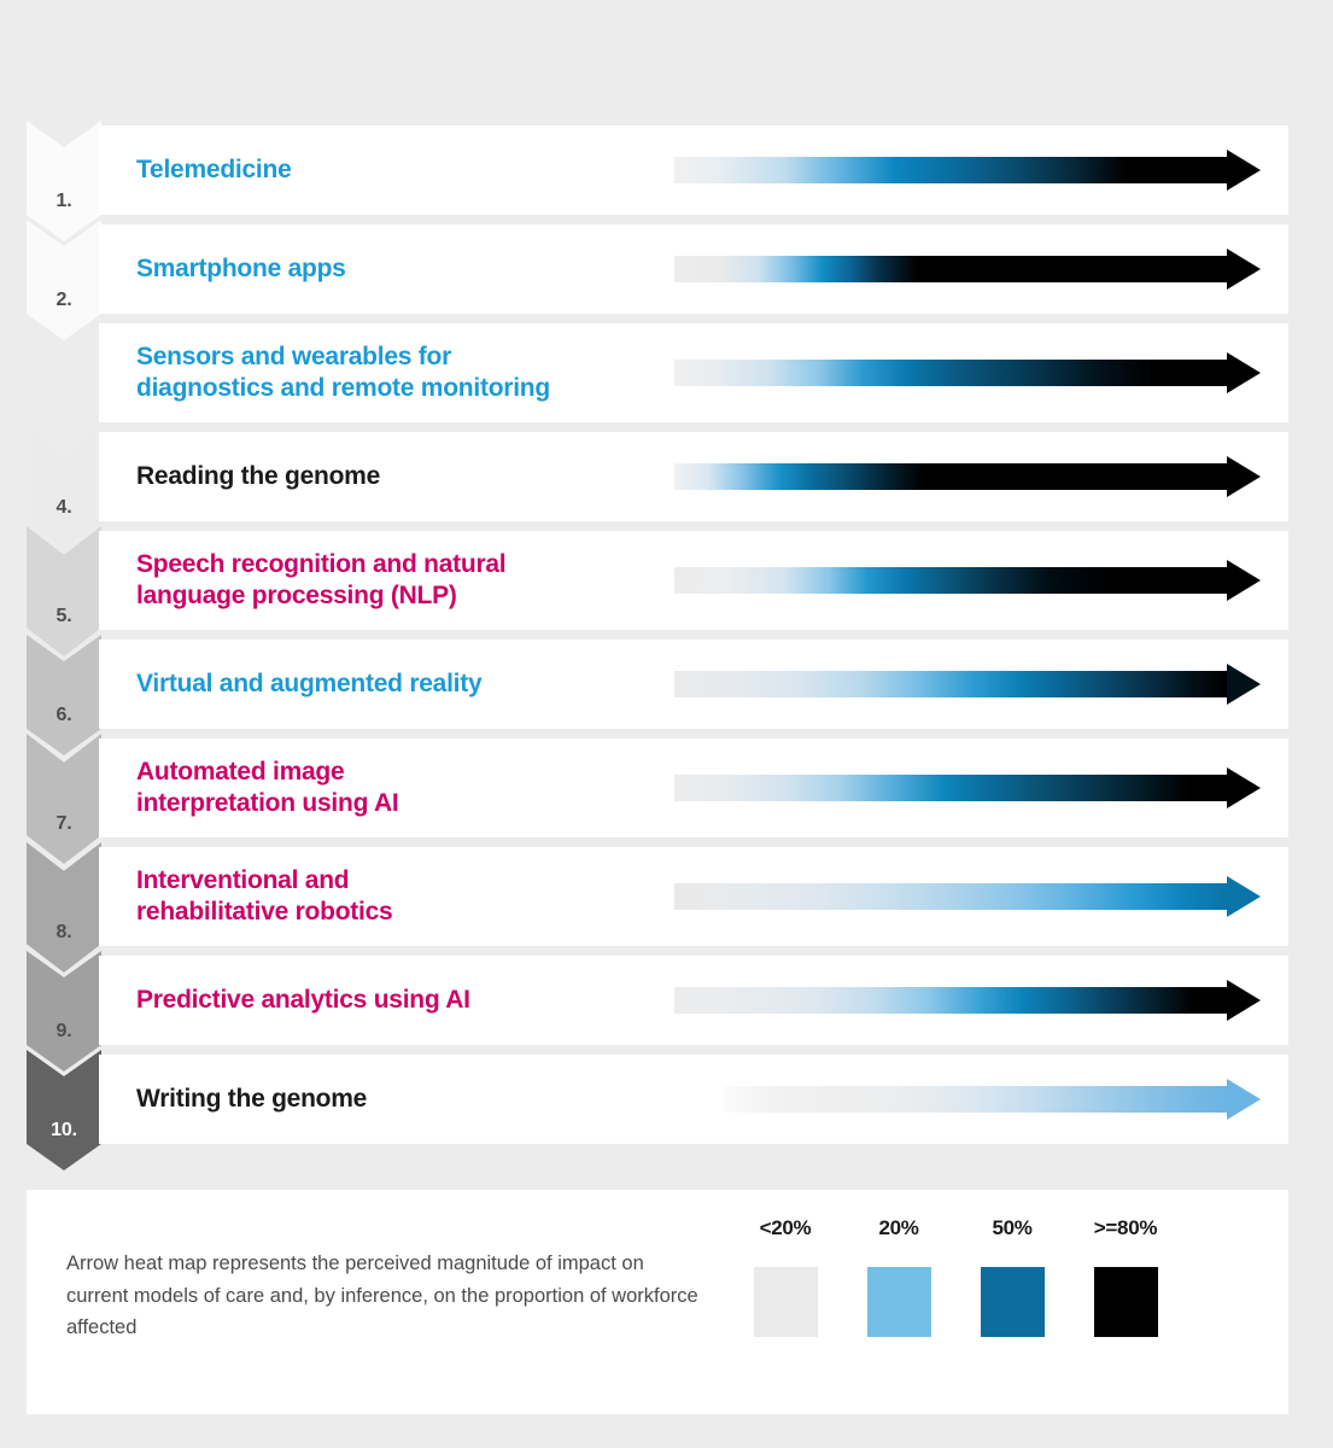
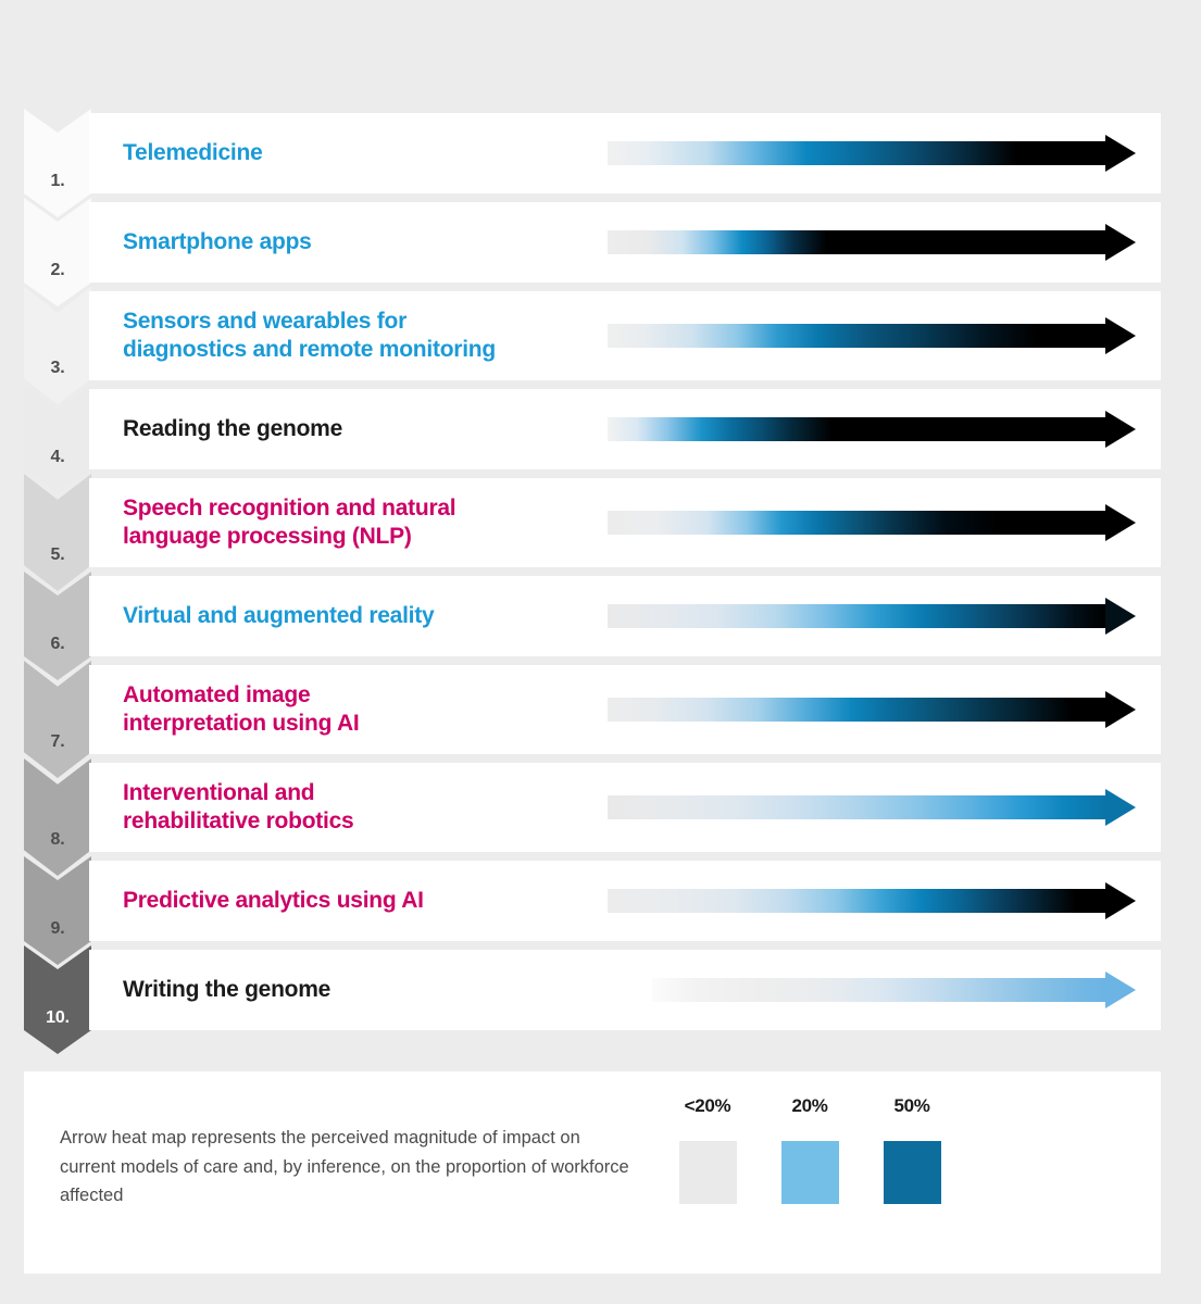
  1.
  Telemedicine
  2.
  Smartphone apps
+ 3.
  Sensors and wearables for
  diagnostics and remote monitoring
  4.
  Reading the genome
  5.
  Speech recognition and natural
  language processing (NLP)
  6.
  Virtual and augmented reality
  7.
  Automated image
  interpretation using AI
  8.
  Interventional and
  rehabilitative robotics
  9.
  Predictive analytics using AI
  10.
  Writing the genome
  Arrow heat map represents the perceived magnitude of impact on current models of care and, by inference, on the proportion of workforce affected
  <20%
  20%
  50%
- >=80%
